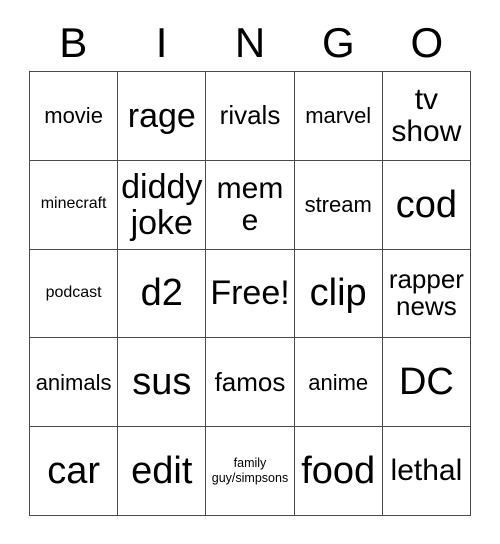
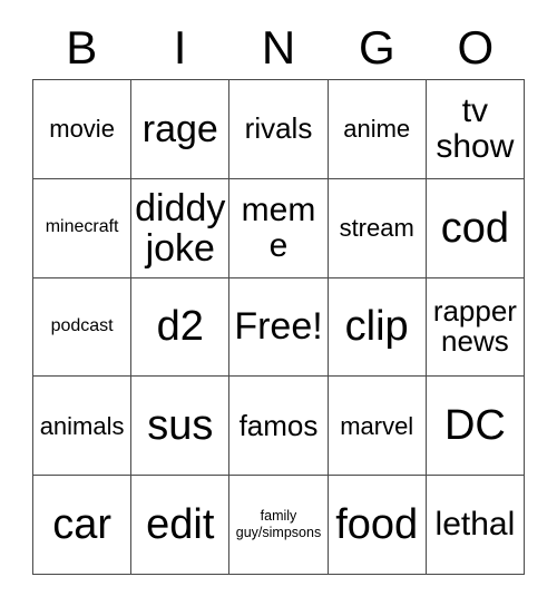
  B
  I
  N
  G
  O
  movie
  rage
  rivals
- marvel
+ anime
  tv show
  minecraft
  diddy joke
  meme
  stream
  cod
  podcast
  d2
  Free!
  clip
  rapper news
  animals
  sus
  famos
- anime
+ marvel
  DC
  car
  edit
  family guy/simpsons
  food
  lethal
